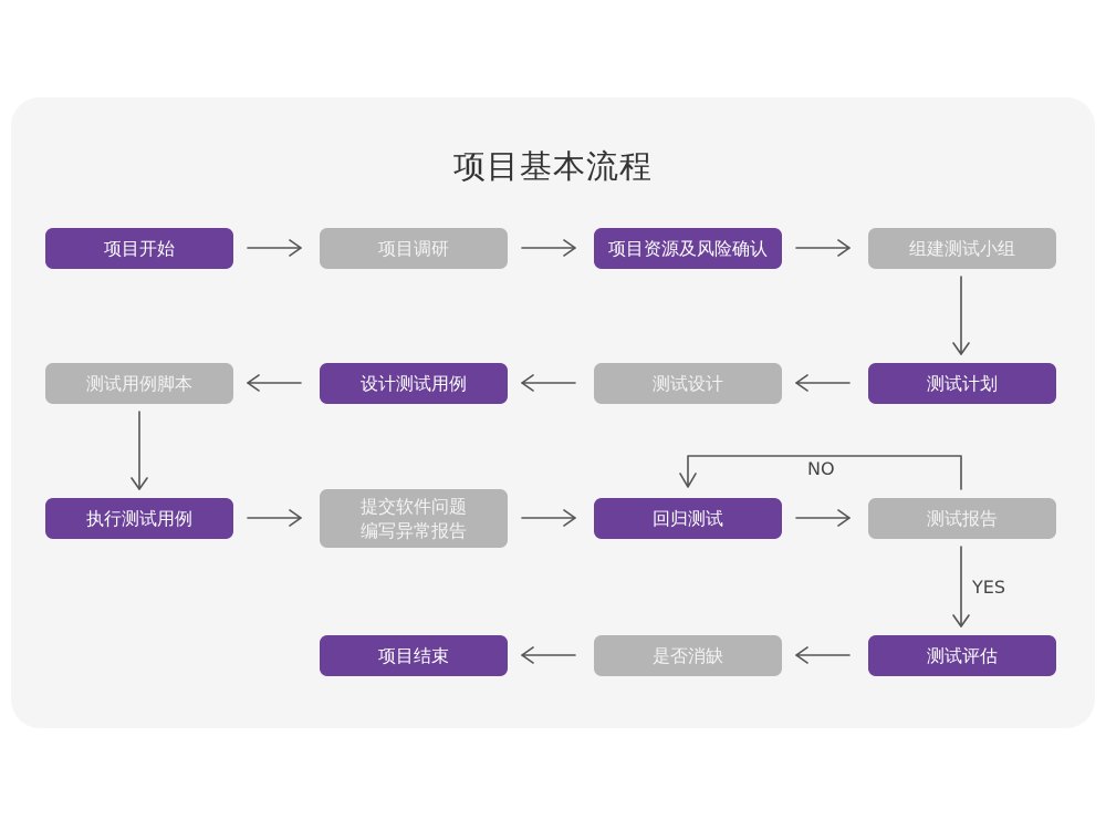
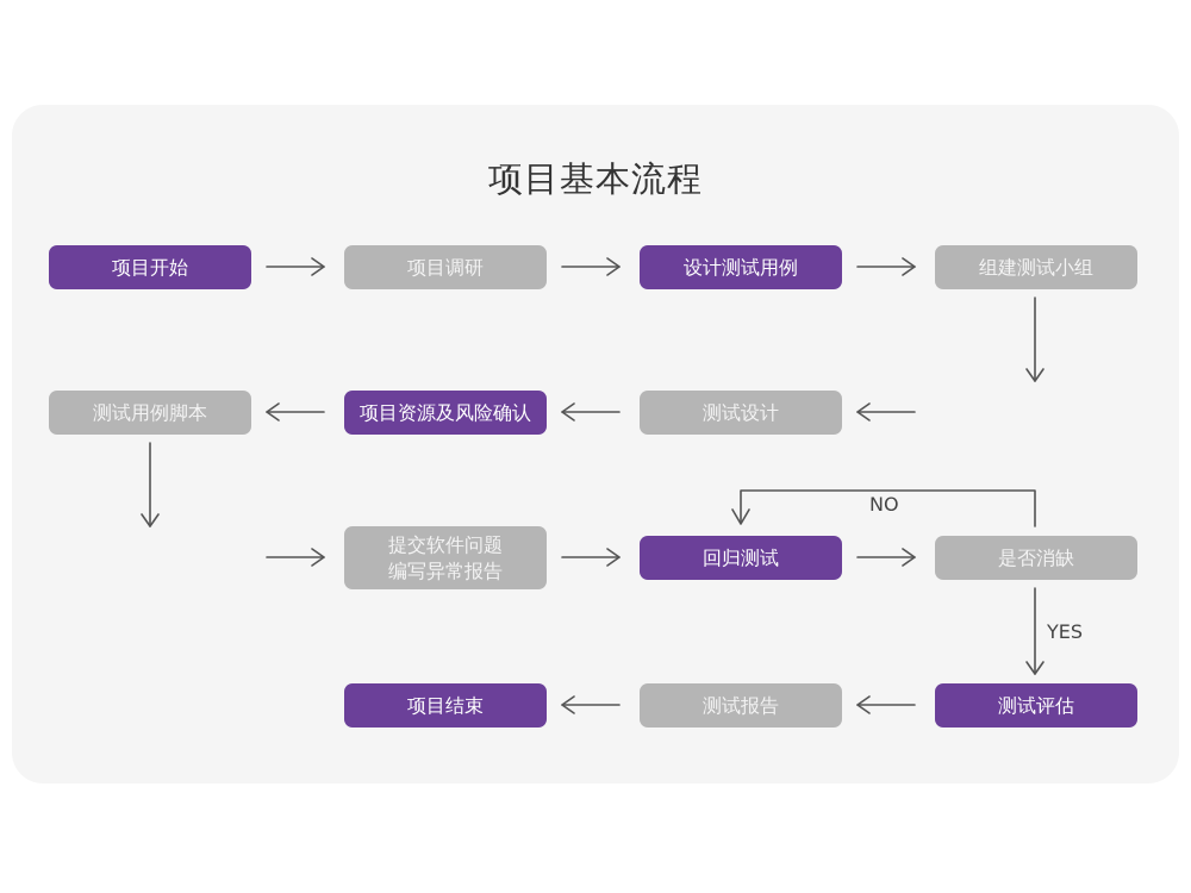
  项目基本流程
  项目开始
  项目调研
- 项目资源及风险确认
+ 设计测试用例
  组建测试小组
  测试用例脚本
- 设计测试用例
+ 项目资源及风险确认
  测试设计
- 测试计划
- 执行测试用例
  提交软件问题
  编写异常报告
  回归测试
- 测试报告
+ 是否消缺
  项目结束
- 是否消缺
+ 测试报告
  测试评估
  NO
  YES
